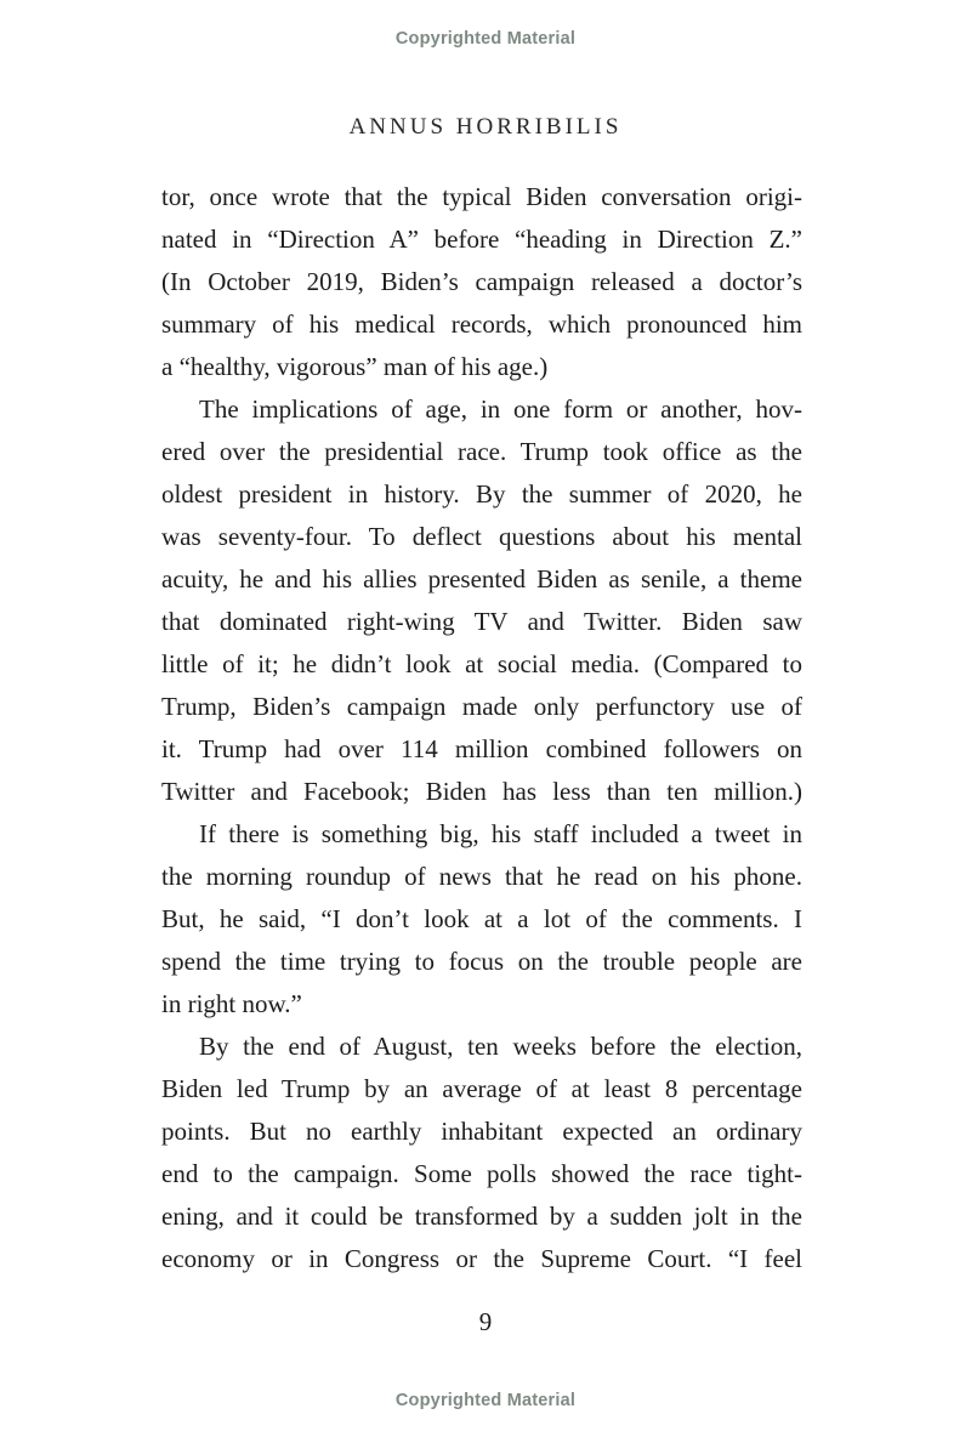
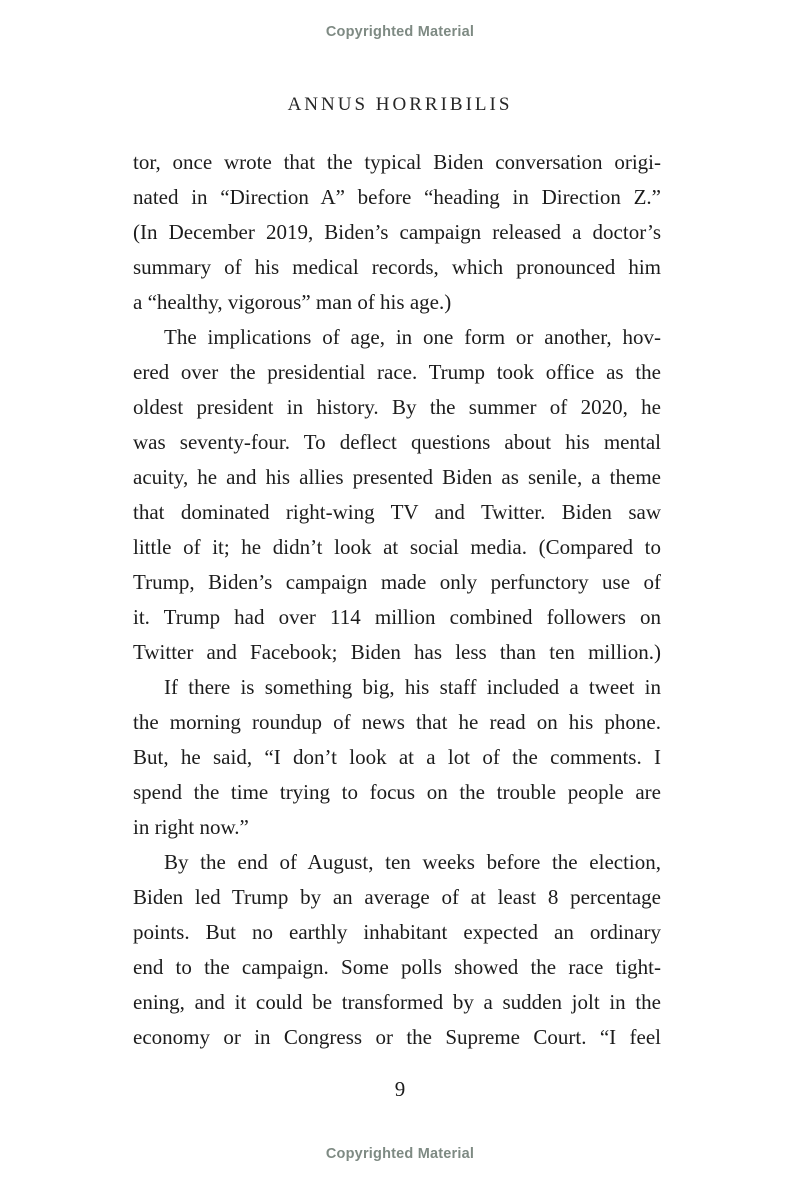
  Copyrighted Material
  ANNUS HORRIBILIS
  tor, once wrote that the typical Biden conversation origi-
  nated in “Direction A” before “heading in Direction Z.”
- (In October 2019, Biden’s campaign released a doctor’s
+ (In December 2019, Biden’s campaign released a doctor’s
  summary of his medical records, which pronounced him
  a “healthy, vigorous” man of his age.)
  The implications of age, in one form or another, hov-
  ered over the presidential race. Trump took office as the
  oldest president in history. By the summer of 2020, he
  was seventy-four. To deflect questions about his mental
  acuity, he and his allies presented Biden as senile, a theme
  that dominated right-wing TV and Twitter. Biden saw
  little of it; he didn’t look at social media. (Compared to
  Trump, Biden’s campaign made only perfunctory use of
  it. Trump had over 114 million combined followers on
  Twitter and Facebook; Biden has less than ten million.)
  If there is something big, his staff included a tweet in
  the morning roundup of news that he read on his phone.
  But, he said, “I don’t look at a lot of the comments. I
  spend the time trying to focus on the trouble people are
  in right now.”
  By the end of August, ten weeks before the election,
  Biden led Trump by an average of at least 8 percentage
  points. But no earthly inhabitant expected an ordinary
  end to the campaign. Some polls showed the race tight-
  ening, and it could be transformed by a sudden jolt in the
  economy or in Congress or the Supreme Court. “I feel
  9
  Copyrighted Material
